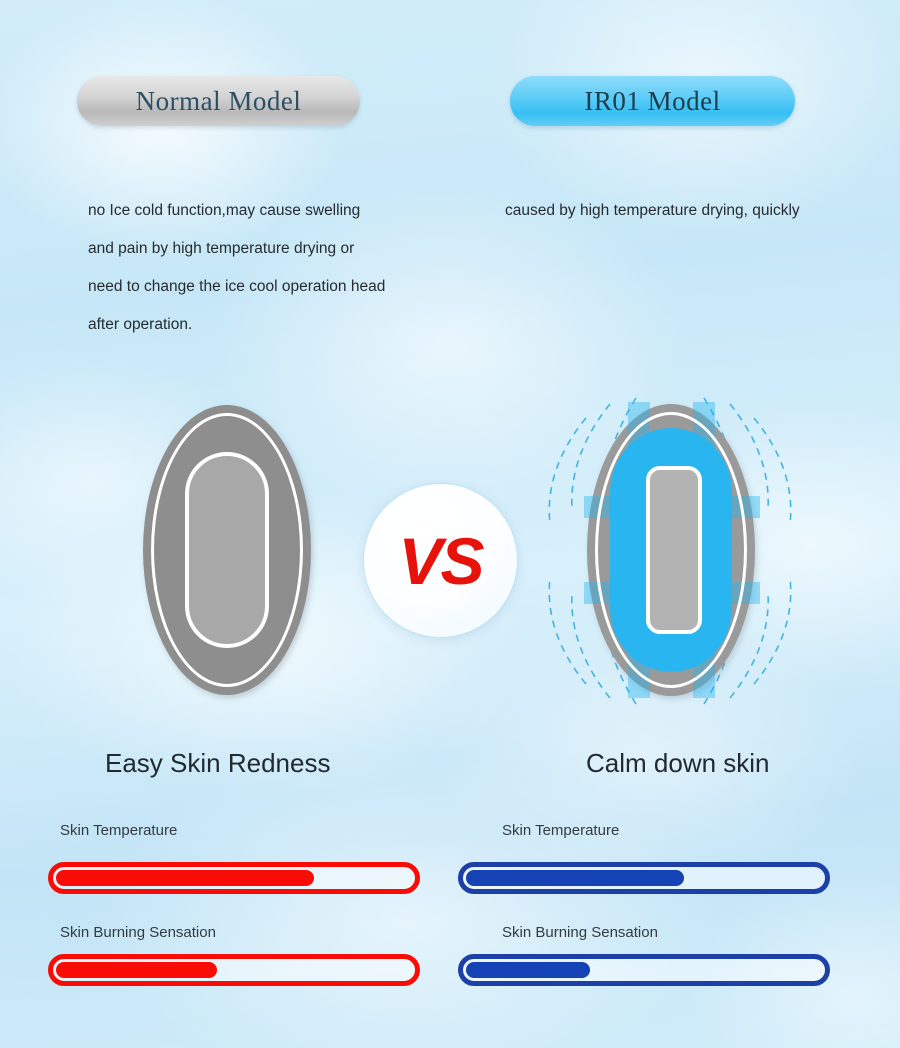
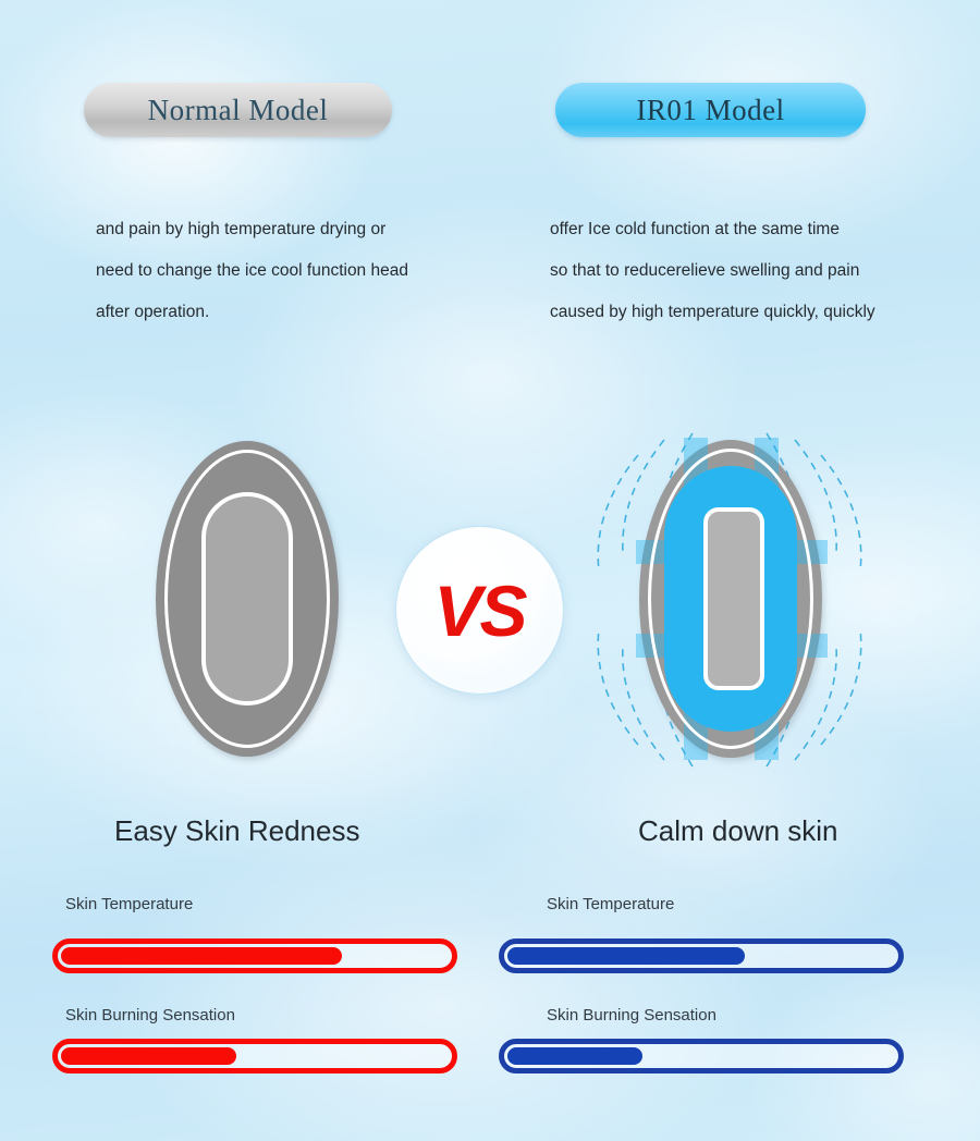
  Normal Model
  IR01 Model
- no Ice cold function,may cause swelling
  and pain by high temperature drying or
- need to change the ice cool operation head
+ need to change the ice cool function head
  after operation.
+ offer Ice cold function at the same time
+ so that to reducerelieve swelling and pain
- caused by high temperature drying, quickly
+ caused by high temperature quickly, quickly
  VS
  Easy Skin Redness
  Calm down skin
  Skin Temperature
  Skin Burning Sensation
  Skin Temperature
  Skin Burning Sensation
